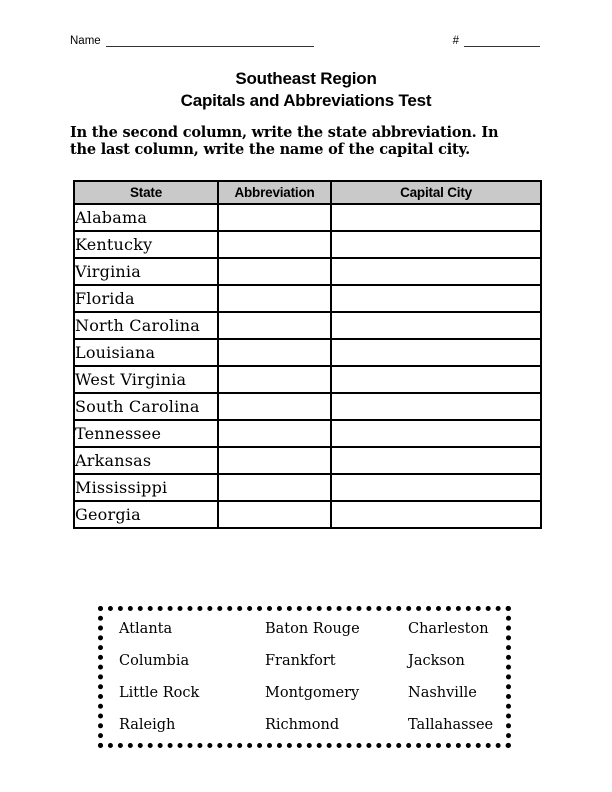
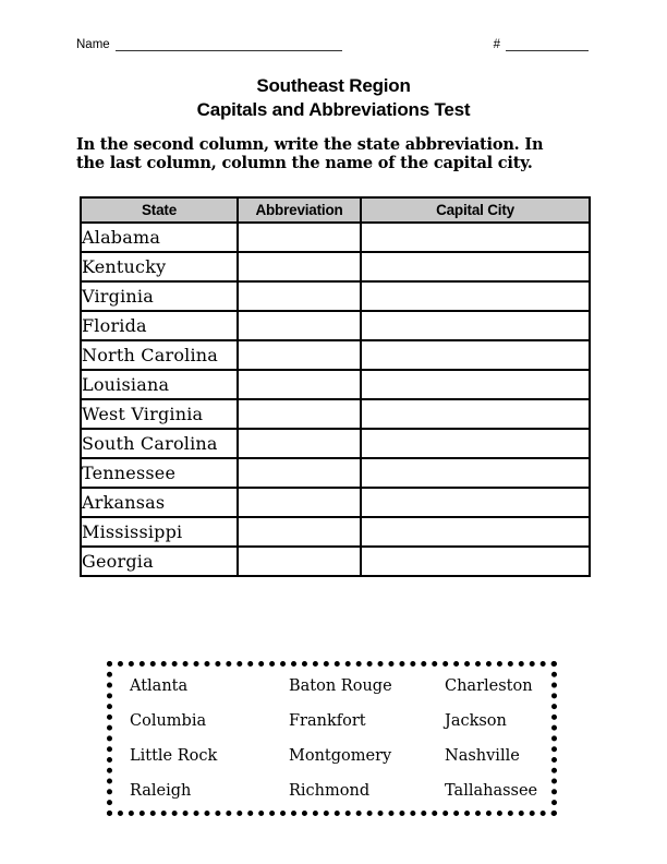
  Name
  #
  Southeast Region
  Capitals and Abbreviations Test
- In the second column, write the state abbreviation. In the last column, write the name of the capital city.
+ In the second column, write the state abbreviation. In the last column, column the name of the capital city.
  State	Abbreviation	Capital City
  Alabama
  Kentucky
  Virginia
  Florida
  North Carolina
  Louisiana
  West Virginia
  South Carolina
  Tennessee
  Arkansas
  Mississippi
  Georgia
  Atlanta
  Baton Rouge
  Charleston
  Columbia
  Frankfort
  Jackson
  Little Rock
  Montgomery
  Nashville
  Raleigh
  Richmond
  Tallahassee
